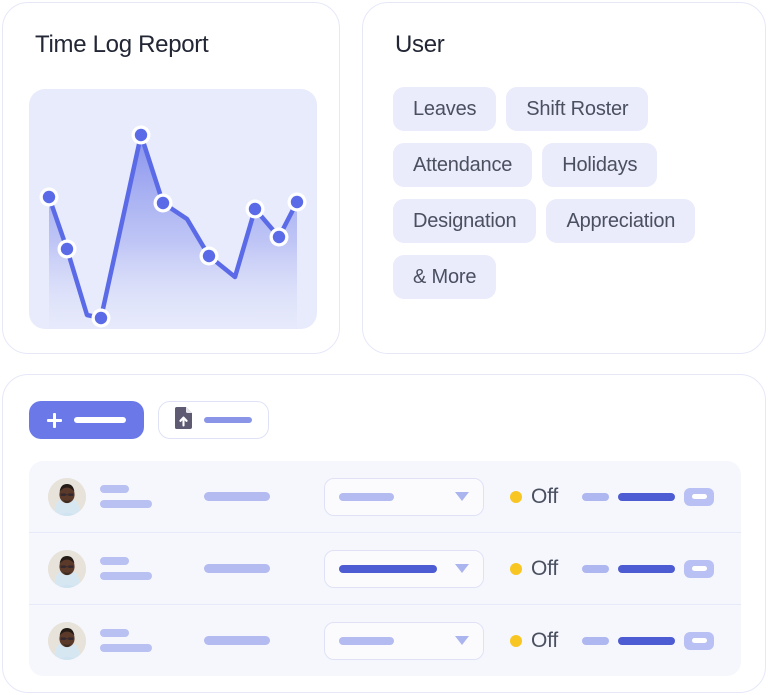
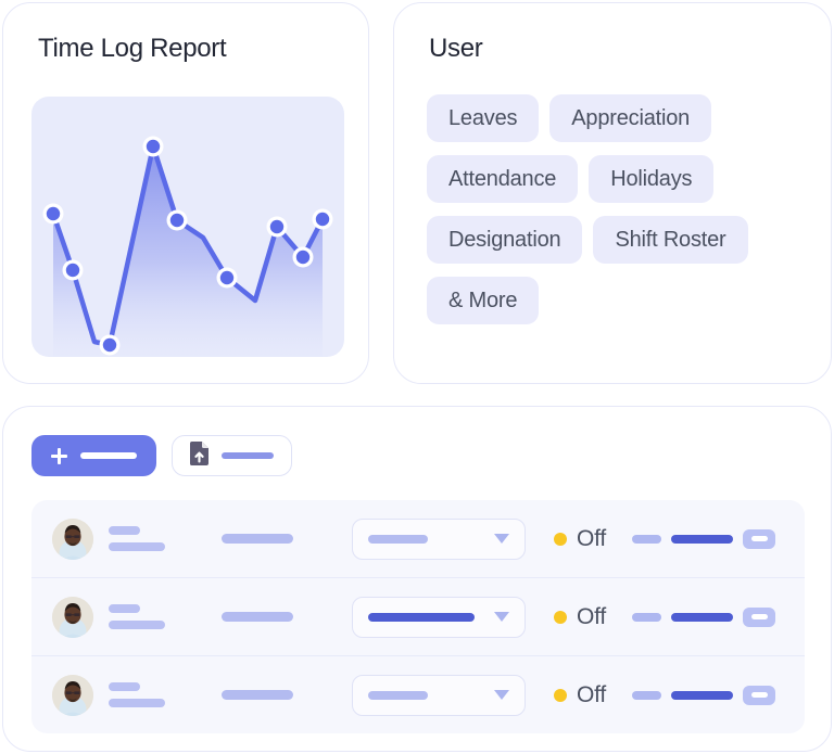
  Time Log Report
  User
  Leaves
- Shift Roster
+ Appreciation
  Attendance
  Holidays
  Designation
- Appreciation
+ Shift Roster
  & More
  Off
  Off
  Off
